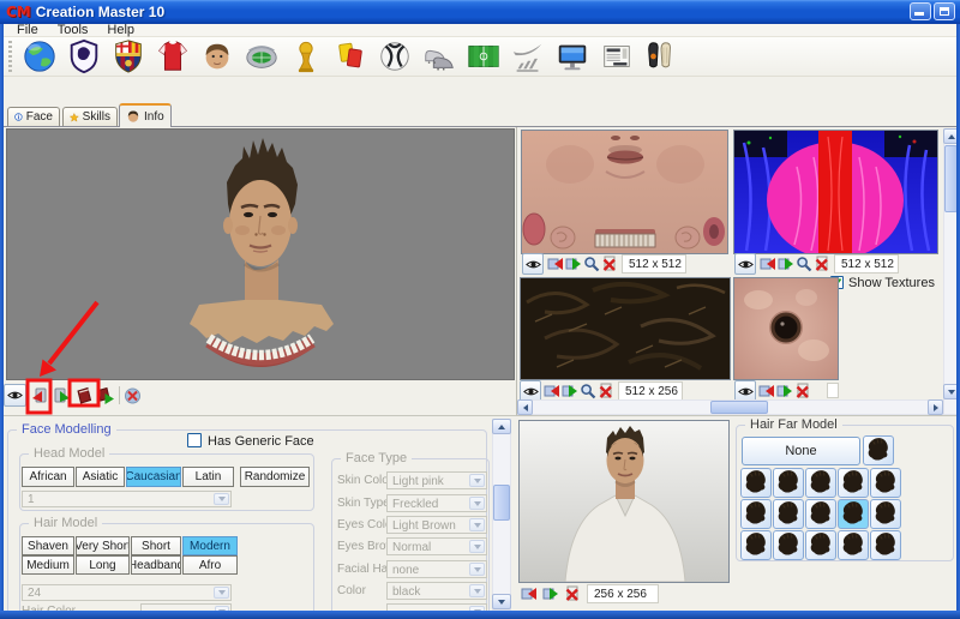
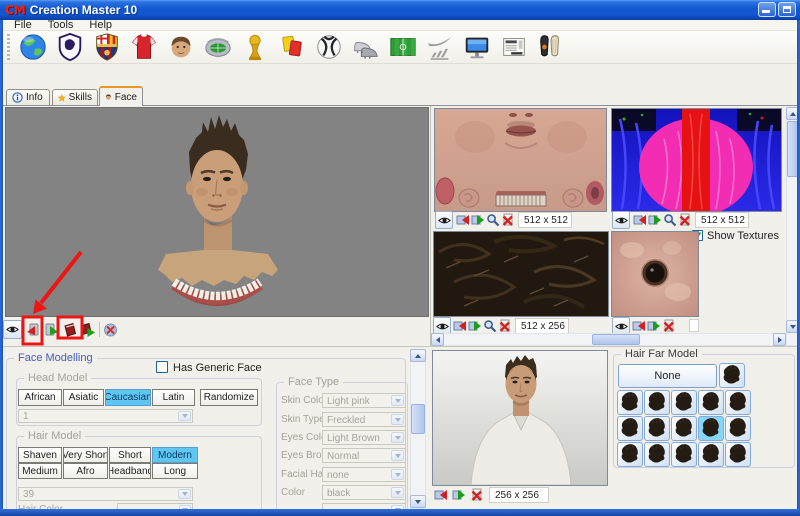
  CM
  Creation Master 10
  File
  Tools
  Help
- Face
+ Info
  Skills
- Info
+ Face
  Face Modelling
  Has Generic Face
  Head Model
  African
  Asiatic
  Caucasian
  Latin
  Randomize
  1
  Hair Model
  Shaven
  Very Short
  Short
  Modern
  Medium
- Long
+ Afro
  Headband
- Afro
+ Long
- 24
+ 39
  Face Type
  Skin Col
  Light pink
  Skin Typ
  Freckled
  Eyes Col
  Light Brown
  Eyes Bro
  Normal
  Facial Ha
  none
  Color
  black
  256 x 256
  Hair Far Model
  None
  512 x 512
  512 x 512
  Show Textures
  512 x 256
